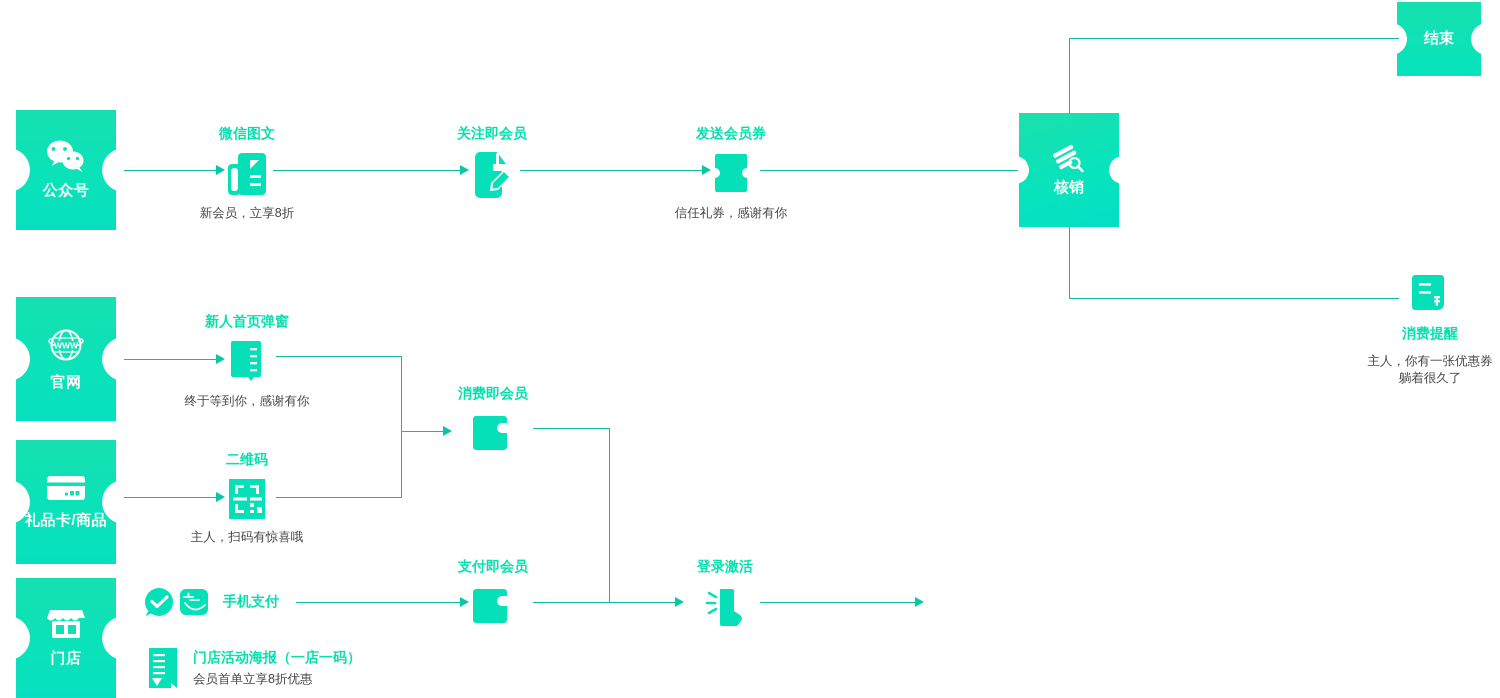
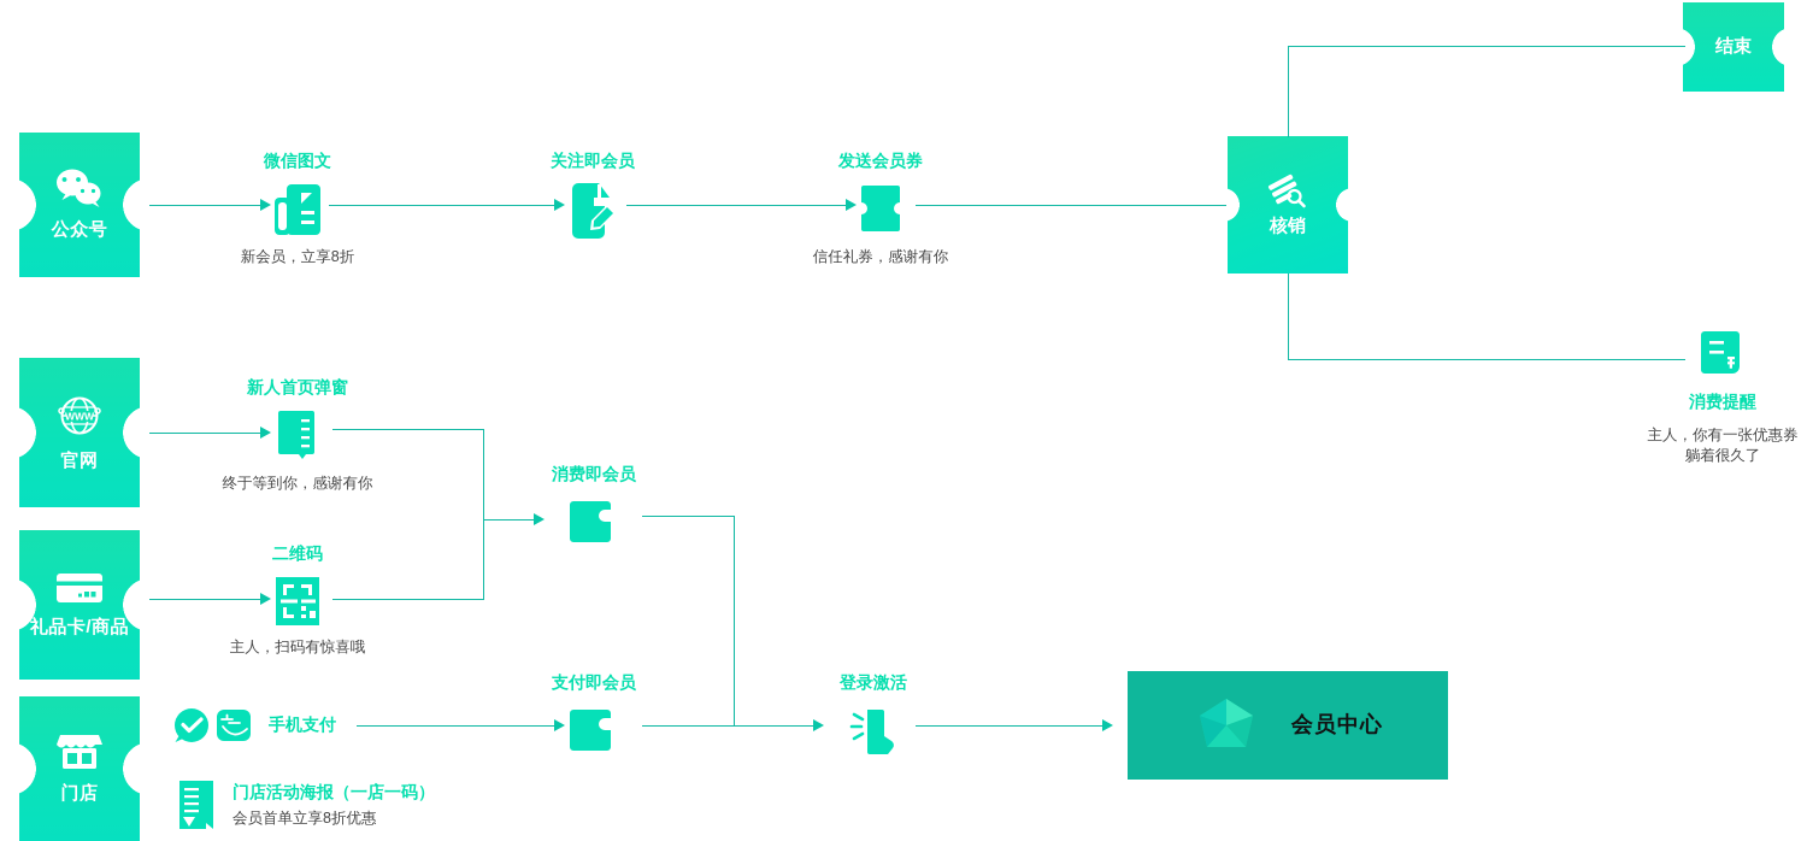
  公众号
  WWW
  官网
  礼品卡/商品
  门店
  微信图文
  新会员，立享8折
  关注即会员
  发送会员券
  信任礼券，感谢有你
  核销
  结束
  消费提醒
  主人，你有一张优惠券
  躺着很久了
  新人首页弹窗
  终于等到你，感谢有你
  二维码
  主人，扫码有惊喜哦
  消费即会员
  手机支付
  门店活动海报（一店一码）
  会员首单立享8折优惠
  支付即会员
  登录激活
+ 会员中心
